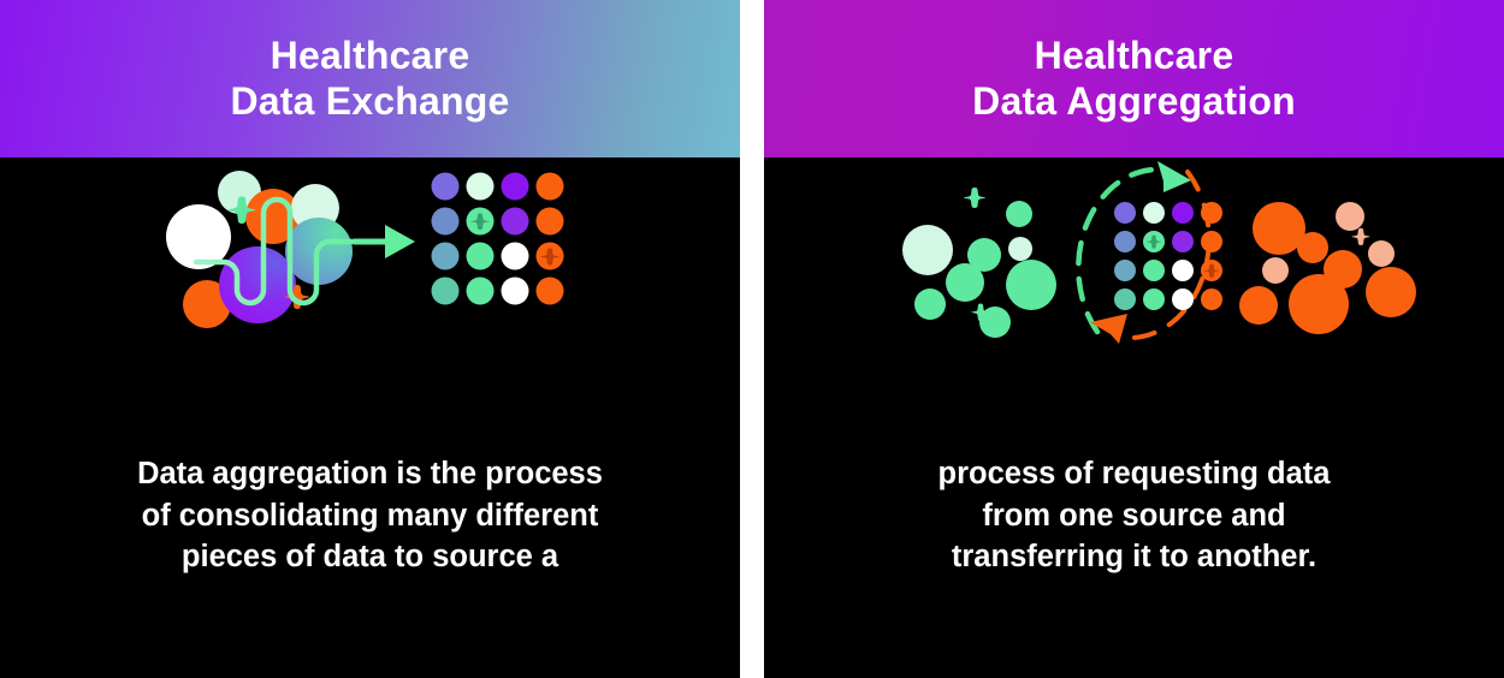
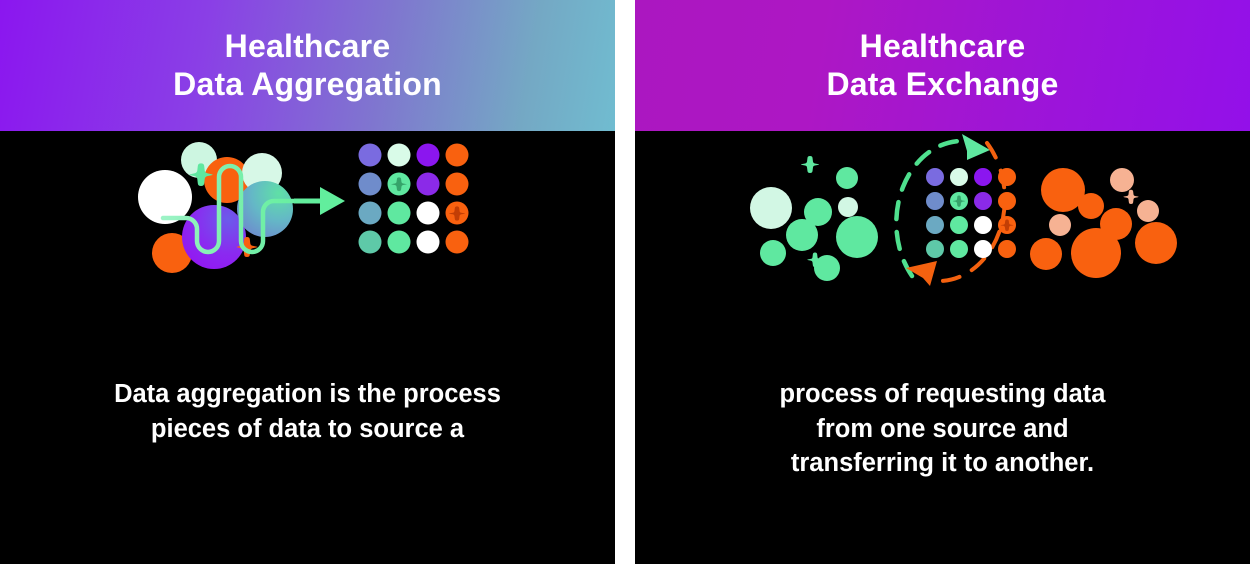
  Healthcare
- Data Exchange
+ Data Aggregation
  Data aggregation is the process
- of consolidating many different
  pieces of data to source a
  Healthcare
- Data Aggregation
+ Data Exchange
  process of requesting data
  from one source and
  transferring it to another.
